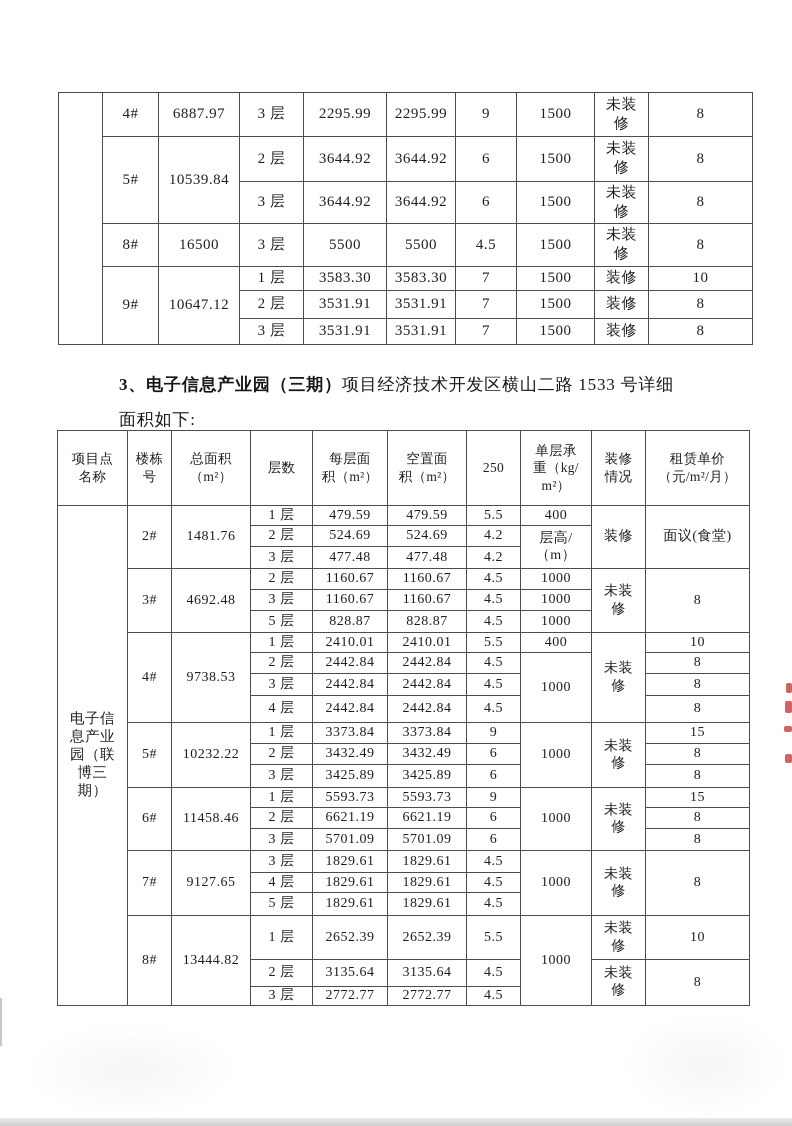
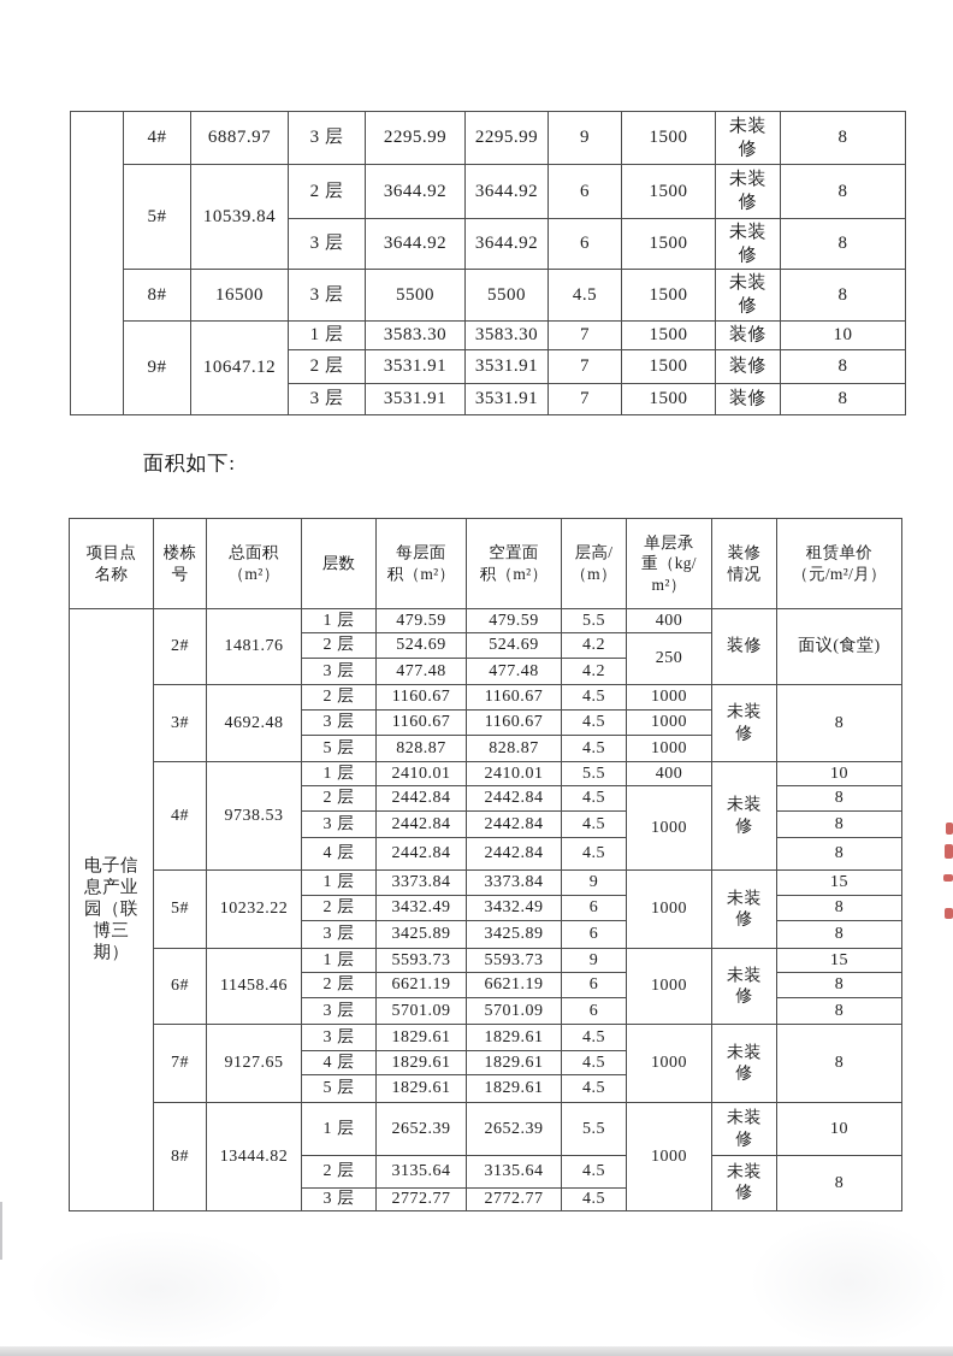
  	4#	6887.97	3 层	2295.99	2295.99	9	1500	未装 修	8
  5#	10539.84	2 层	3644.92	3644.92	6	1500	未装 修	8
  3 层	3644.92	3644.92	6	1500	未装 修	8
  8#	16500	3 层	5500	5500	4.5	1500	未装 修	8
  9#	10647.12	1 层	3583.30	3583.30	7	1500	装修	10
  2 层	3531.91	3531.91	7	1500	装修	8
  3 层	3531.91	3531.91	7	1500	装修	8
- 3、电子信息产业园（三期）项目经济技术开发区横山二路 1533 号详细
  面积如下:
- 项目点 名称	楼栋 号	总面积 （m²）	层数	每层面 积（m²）	空置面 积（m²）	250	单层承 重（kg/ m²）	装修 情况	租赁单价 （元/m²/月）
+ 项目点 名称	楼栋 号	总面积 （m²）	层数	每层面 积（m²）	空置面 积（m²）	层高/ （m）	单层承 重（kg/ m²）	装修 情况	租赁单价 （元/m²/月）
  电子信 息产业 园（联 博三 期）	2#	1481.76	1 层	479.59	479.59	5.5	400	装修	面议(食堂)
- 2 层	524.69	524.69	4.2	层高/ （m）
+ 2 层	524.69	524.69	4.2	250
  3 层	477.48	477.48	4.2
  3#	4692.48	2 层	1160.67	1160.67	4.5	1000	未装 修	8
  3 层	1160.67	1160.67	4.5	1000
  5 层	828.87	828.87	4.5	1000
  4#	9738.53	1 层	2410.01	2410.01	5.5	400	未装 修	10
  2 层	2442.84	2442.84	4.5	1000	8
  3 层	2442.84	2442.84	4.5	8
  4 层	2442.84	2442.84	4.5	8
  5#	10232.22	1 层	3373.84	3373.84	9	1000	未装 修	15
  2 层	3432.49	3432.49	6	8
  3 层	3425.89	3425.89	6	8
  6#	11458.46	1 层	5593.73	5593.73	9	1000	未装 修	15
  2 层	6621.19	6621.19	6	8
  3 层	5701.09	5701.09	6	8
  7#	9127.65	3 层	1829.61	1829.61	4.5	1000	未装 修	8
  4 层	1829.61	1829.61	4.5
  5 层	1829.61	1829.61	4.5
  8#	13444.82	1 层	2652.39	2652.39	5.5	1000	未装 修	10
  2 层	3135.64	3135.64	4.5	未装 修	8
  3 层	2772.77	2772.77	4.5
